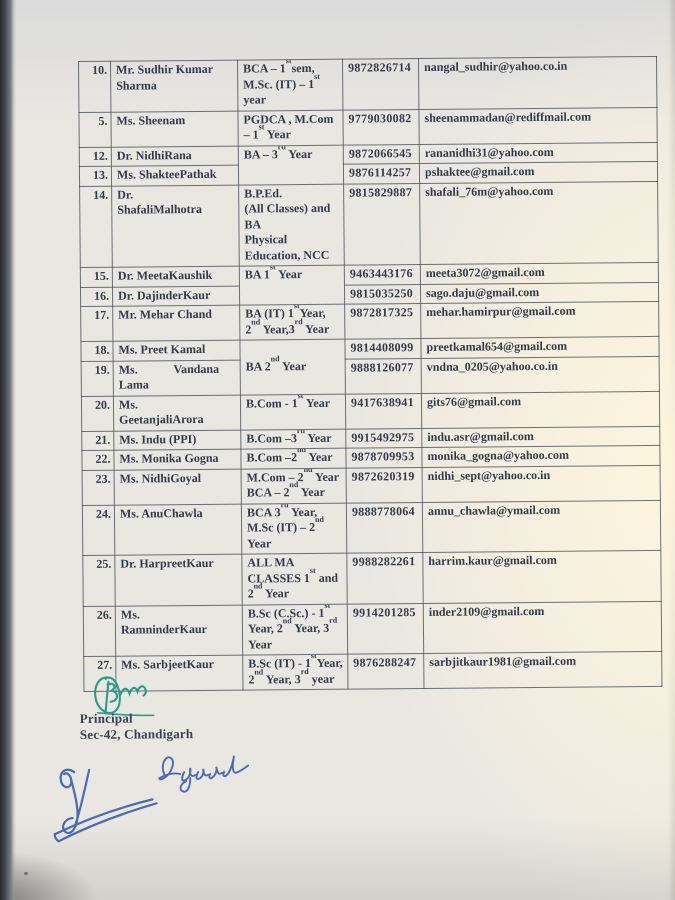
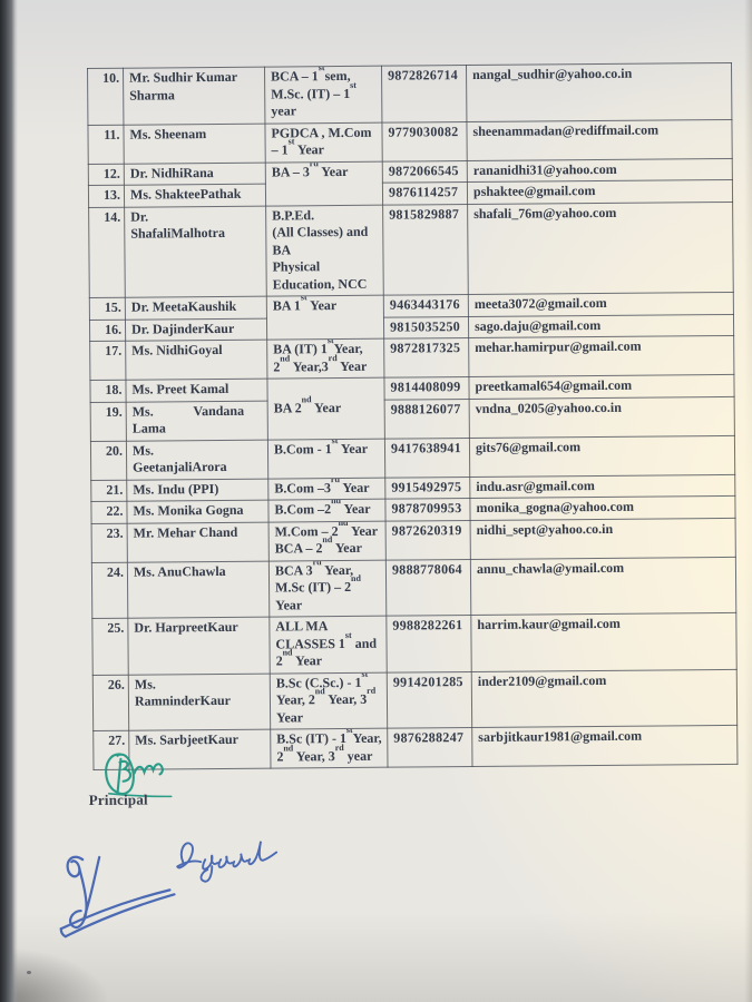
  10.	Mr. Sudhir Kumar Sharma	BCA – 1stsem, M.Sc. (IT) – 1st year	9872826714	nangal_sudhir@yahoo.co.in
- 5.	Ms. Sheenam	PGDCA , M.Com – 1st Year	9779030082	sheenammadan@rediffmail.com
+ 11.	Ms. Sheenam	PGDCA , M.Com – 1st Year	9779030082	sheenammadan@rediffmail.com
  12.	Dr. NidhiRana	BA – 3rd Year	9872066545	rananidhi31@yahoo.com
  13.	Ms. ShakteePathak	9876114257	pshaktee@gmail.com
  14.	Dr. ShafaliMalhotra	B.P.Ed. (All Classes) and BA Physical Education, NCC	9815829887	shafali_76m@yahoo.com
  15.	Dr. MeetaKaushik	BA 1st Year	9463443176	meeta3072@gmail.com
  16.	Dr. DajinderKaur	9815035250	sago.daju@gmail.com
- 17.	Mr. Mehar Chand	BA (IT) 1stYear, 2nd Year,3rd Year	9872817325	mehar.hamirpur@gmail.com
+ 17.	Ms. NidhiGoyal	BA (IT) 1stYear, 2nd Year,3rd Year	9872817325	mehar.hamirpur@gmail.com
  18.	Ms. Preet Kamal	BA 2nd Year	9814408099	preetkamal654@gmail.com
  19.	Ms. Vandana Lama	9888126077	vndna_0205@yahoo.co.in
  20.	Ms. GeetanjaliArora	B.Com - 1st Year	9417638941	gits76@gmail.com
  21.	Ms. Indu (PPI)	B.Com –3rd Year	9915492975	indu.asr@gmail.com
  22.	Ms. Monika Gogna	B.Com –2nd Year	9878709953	monika_gogna@yahoo.com
- 23.	Ms. NidhiGoyal	M.Com – 2nd Year BCA – 2nd Year	9872620319	nidhi_sept@yahoo.co.in
+ 23.	Mr. Mehar Chand	M.Com – 2nd Year BCA – 2nd Year	9872620319	nidhi_sept@yahoo.co.in
  24.	Ms. AnuChawla	BCA 3rd Year, M.Sc (IT) – 2nd Year	9888778064	annu_chawla@ymail.com
  25.	Dr. HarpreetKaur	ALL MA CLASSES 1st and 2nd Year	9988282261	harrim.kaur@gmail.com
  26.	Ms. RamninderKaur	B.Sc (C.Sc.) - 1st Year, 2nd Year, 3rd Year	9914201285	inder2109@gmail.com
  27.	Ms. SarbjeetKaur	B.Sc (IT) - 1stYear, 2nd Year, 3rd year	9876288247	sarbjitkaur1981@gmail.com
  Principal
- Sec-42, Chandigarh
